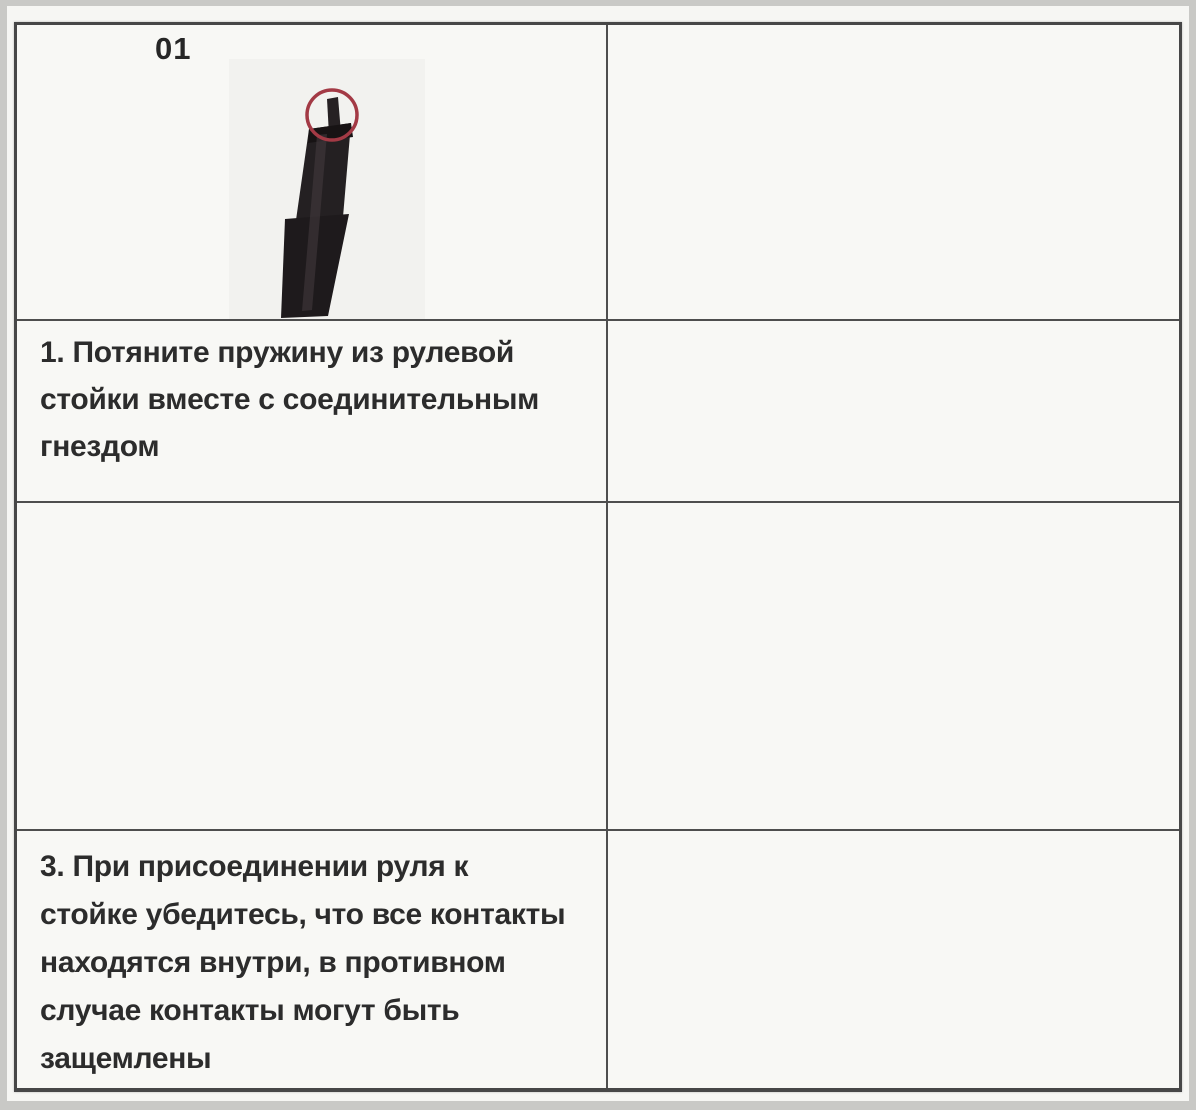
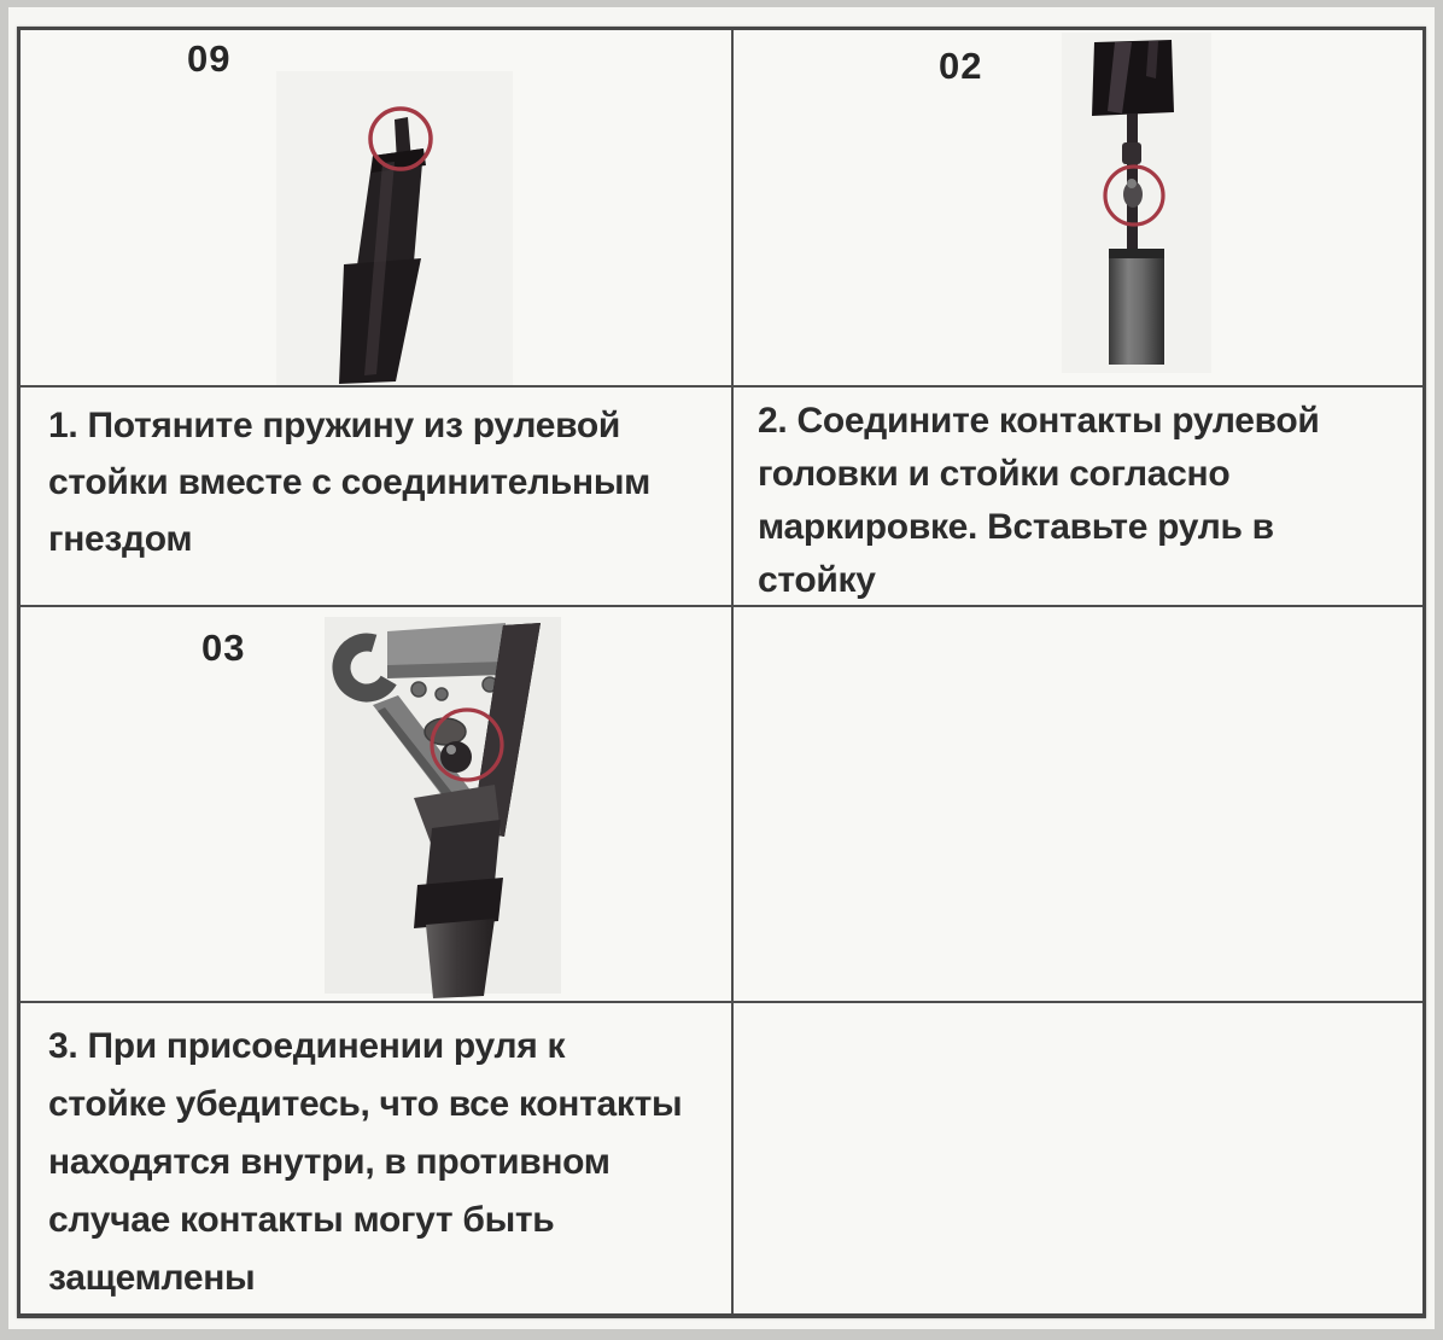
- 01
+ 09
+ 02
  1. Потяните пружину из рулевой
  стойки вместе с соединительным
  гнездом
+ 2. Соедините контакты рулевой
+ головки и стойки согласно
+ маркировке. Вставьте руль в
+ стойку
+ 03
  3. При присоединении руля к
  стойке убедитесь, что все контакты
  находятся внутри, в противном
  случае контакты могут быть
  защемлены
